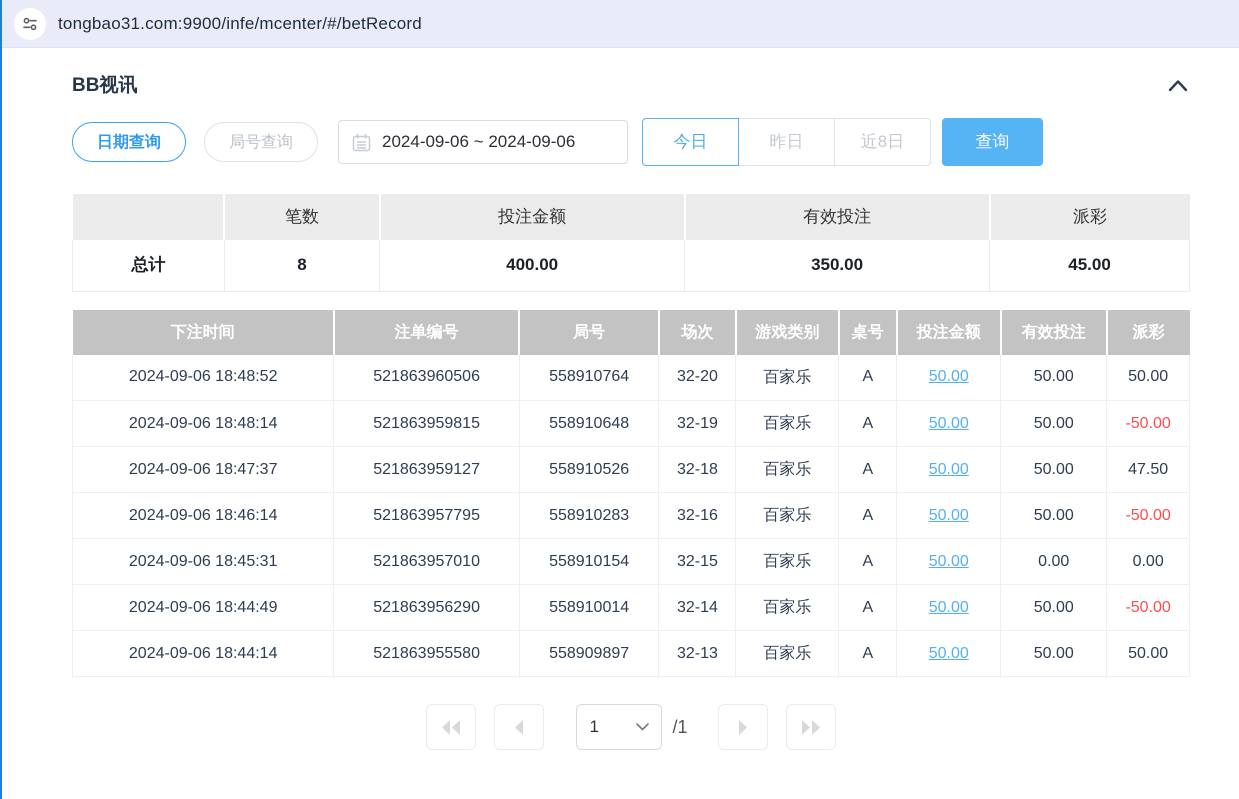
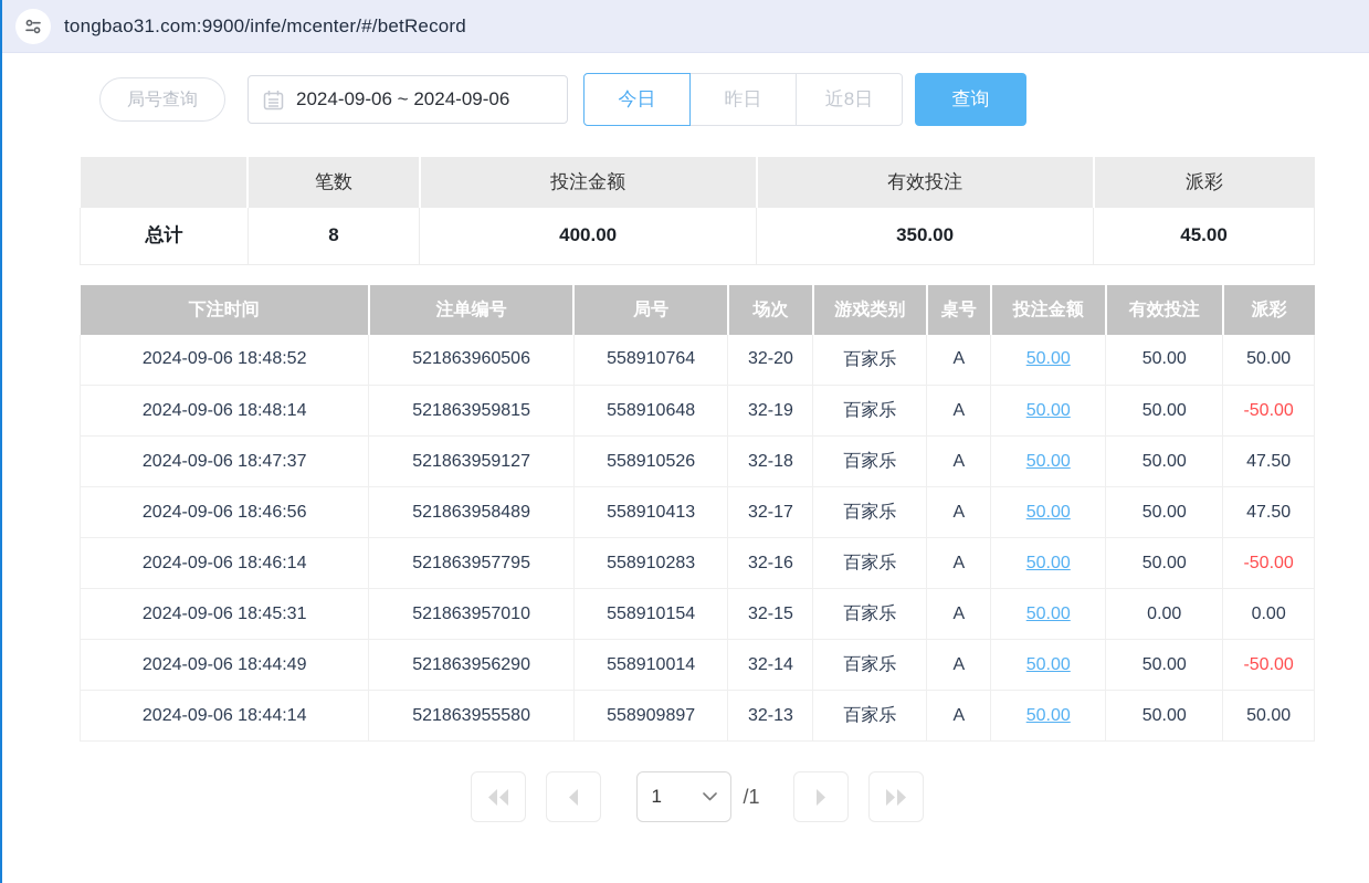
  tongbao31.com:9900/infe/mcenter/#/betRecord
- BB视讯
- 日期查询
  局号查询
  2024-09-06 ~ 2024-09-06
  今日
  昨日
  近8日
  查询
  	笔数	投注金额	有效投注	派彩
  总计	8	400.00	350.00	45.00
  下注时间	注单编号	局号	场次	游戏类别	桌号	投注金额	有效投注	派彩
  2024-09-06 18:48:52	521863960506	558910764	32-20	百家乐	A	50.00	50.00	50.00
  2024-09-06 18:48:14	521863959815	558910648	32-19	百家乐	A	50.00	50.00	-50.00
  2024-09-06 18:47:37	521863959127	558910526	32-18	百家乐	A	50.00	50.00	47.50
+ 2024-09-06 18:46:56	521863958489	558910413	32-17	百家乐	A	50.00	50.00	47.50
  2024-09-06 18:46:14	521863957795	558910283	32-16	百家乐	A	50.00	50.00	-50.00
  2024-09-06 18:45:31	521863957010	558910154	32-15	百家乐	A	50.00	0.00	0.00
  2024-09-06 18:44:49	521863956290	558910014	32-14	百家乐	A	50.00	50.00	-50.00
  2024-09-06 18:44:14	521863955580	558909897	32-13	百家乐	A	50.00	50.00	50.00
  1
  /1
